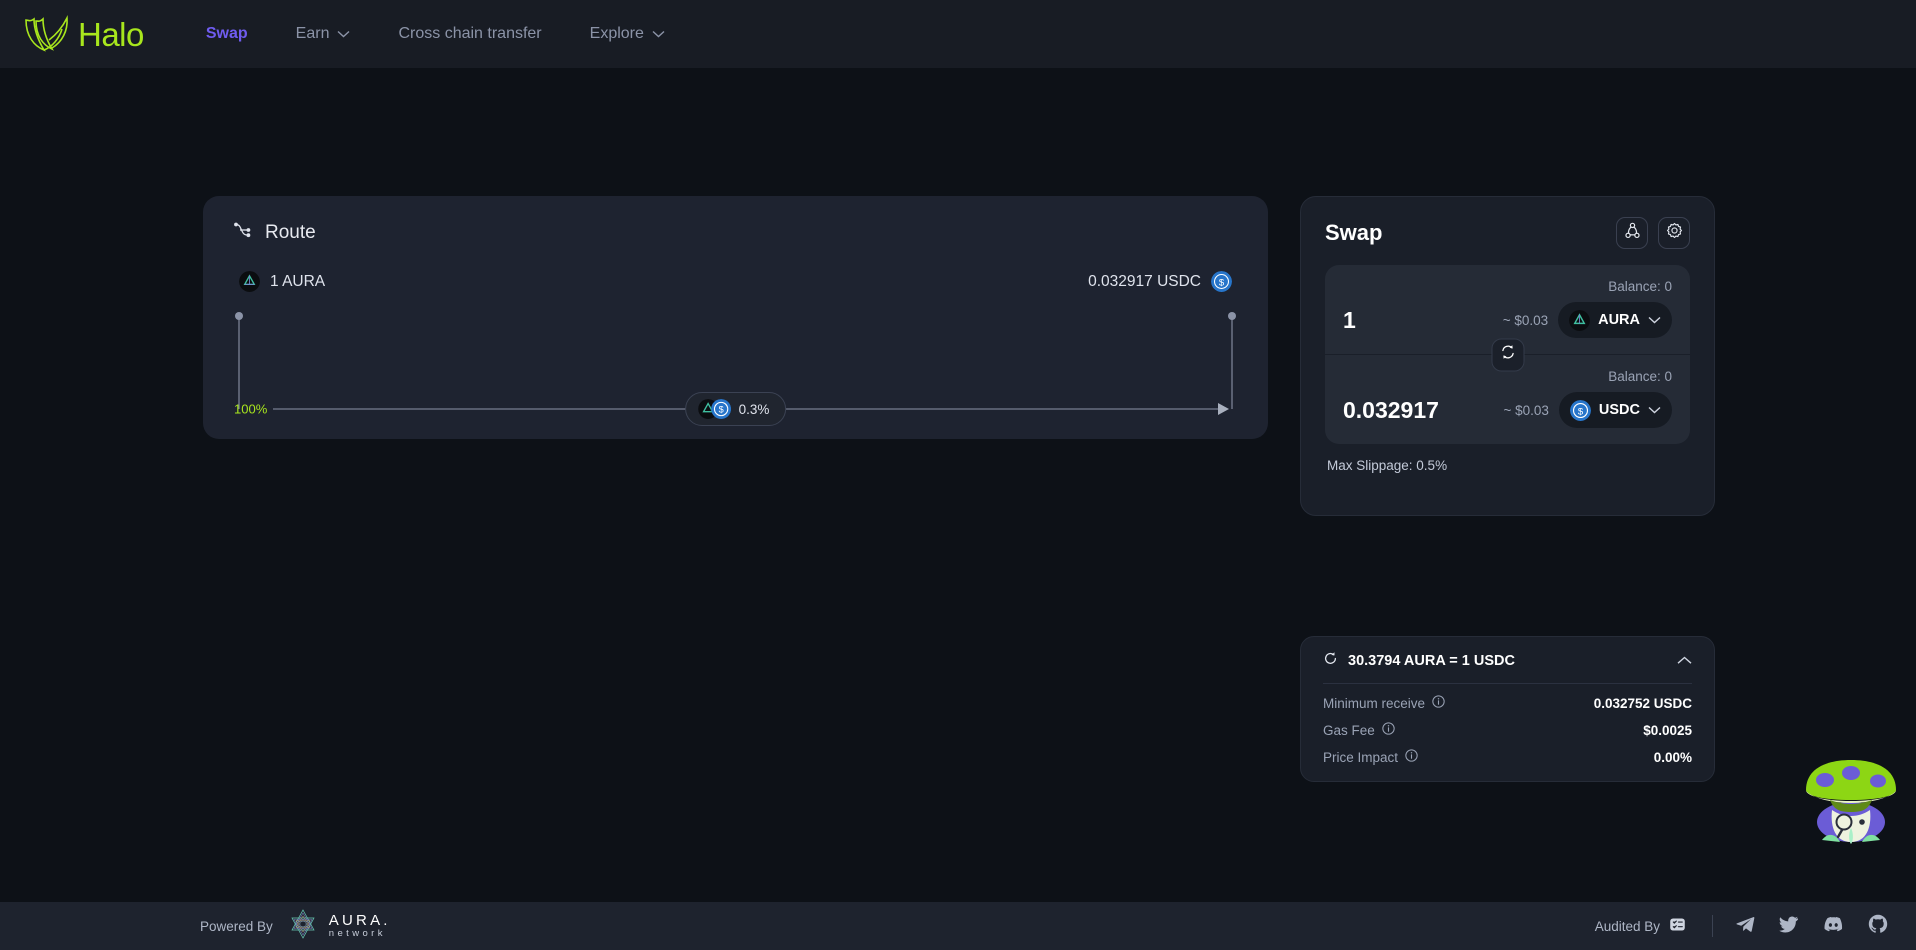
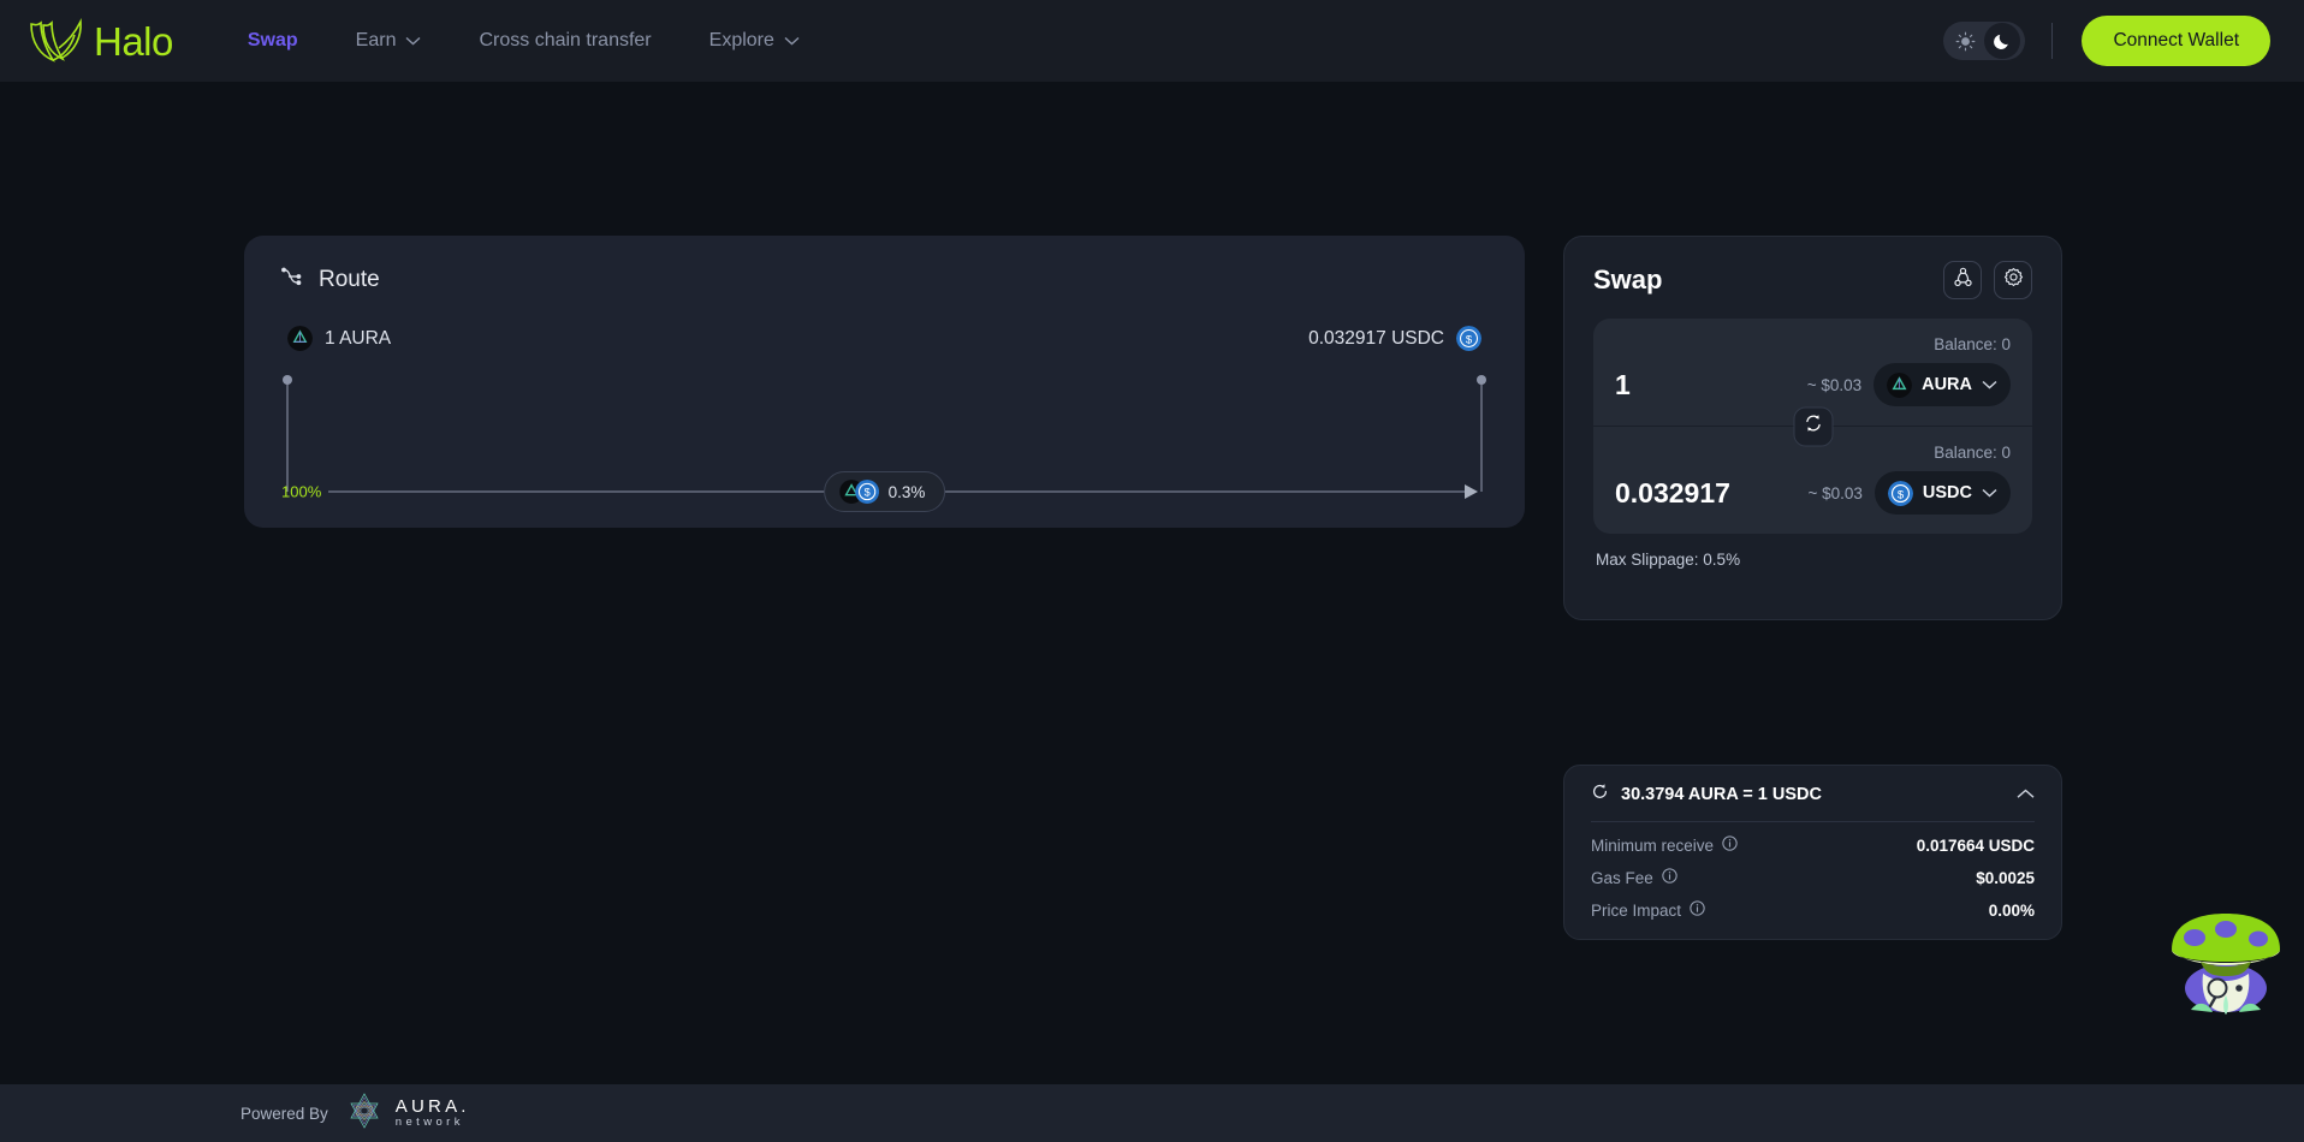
  Halo
  Swap
  Earn
  Cross chain transfer
  Explore
+ Connect Wallet
  Route
  1 AURA
  0.032917 USDC
  $
  100%
  $
  0.3%
  Swap
  Balance: 0
  1
  ~ $0.03
  AURA
  Balance: 0
  0.032917
  ~ $0.03
  $
  USDC
  Max Slippage: 0.5%
  30.3794 AURA = 1 USDC
  Minimum receive
- 0.032752 USDC
+ 0.017664 USDC
  Gas Fee
  $0.0025
  Price Impact
  0.00%
  Powered By
  AURA.
  network
- Audited By
